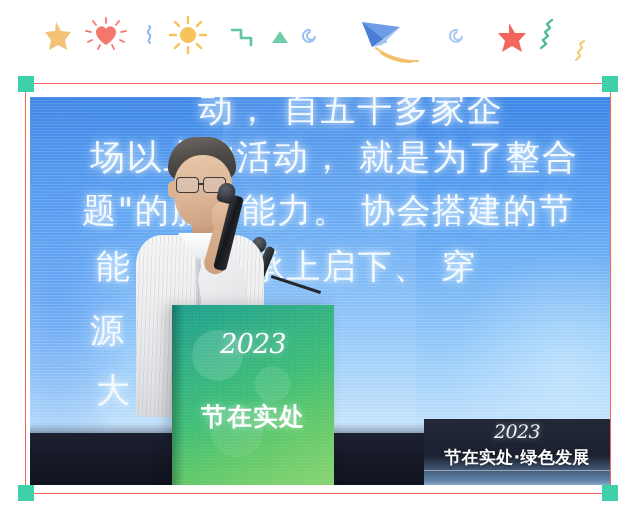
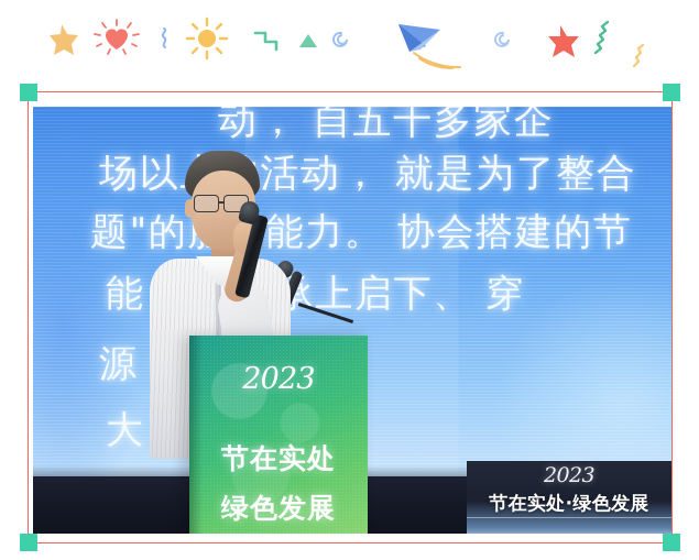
  2023
  节在实处
+ 绿色发展
  2023
  节在实处·绿色发展
